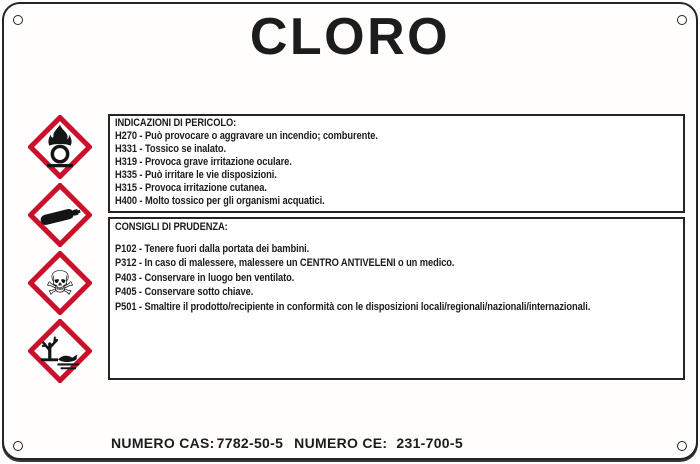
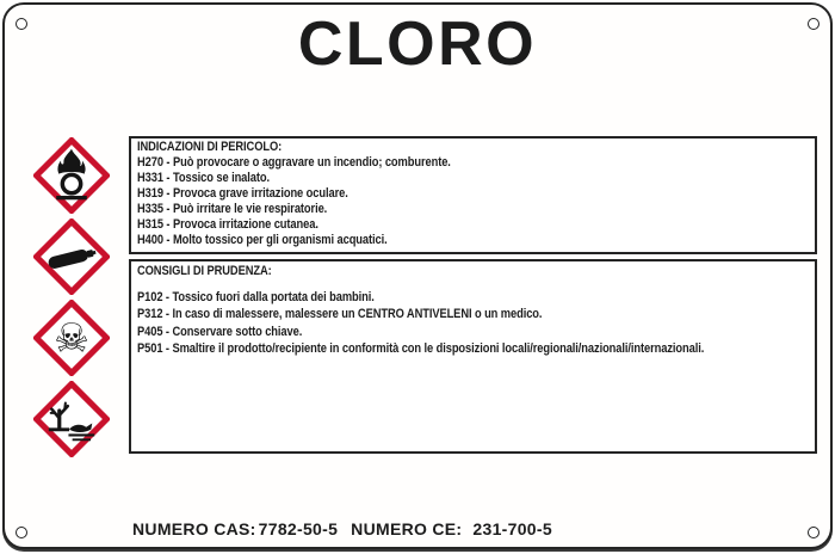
  CLORO
  ☠
  INDICAZIONI DI PERICOLO:
  H270 - Può provocare o aggravare un incendio; comburente.
  H331 - Tossico se inalato.
  H319 - Provoca grave irritazione oculare.
- H335 - Può irritare le vie disposizioni.
+ H335 - Può irritare le vie respiratorie.
  H315 - Provoca irritazione cutanea.
  H400 - Molto tossico per gli organismi acquatici.
  CONSIGLI DI PRUDENZA:
- P102 - Tenere fuori dalla portata dei bambini.
+ P102 - Tossico fuori dalla portata dei bambini.
  P312 - In caso di malessere, malessere un CENTRO ANTIVELENI o un medico.
- P403 - Conservare in luogo ben ventilato.
  P405 - Conservare sotto chiave.
  P501 - Smaltire il prodotto/recipiente in conformità con le disposizioni locali/regionali/nazionali/internazionali.
  NUMERO CAS: 7782-50-5 NUMERO CE: 231-700-5
